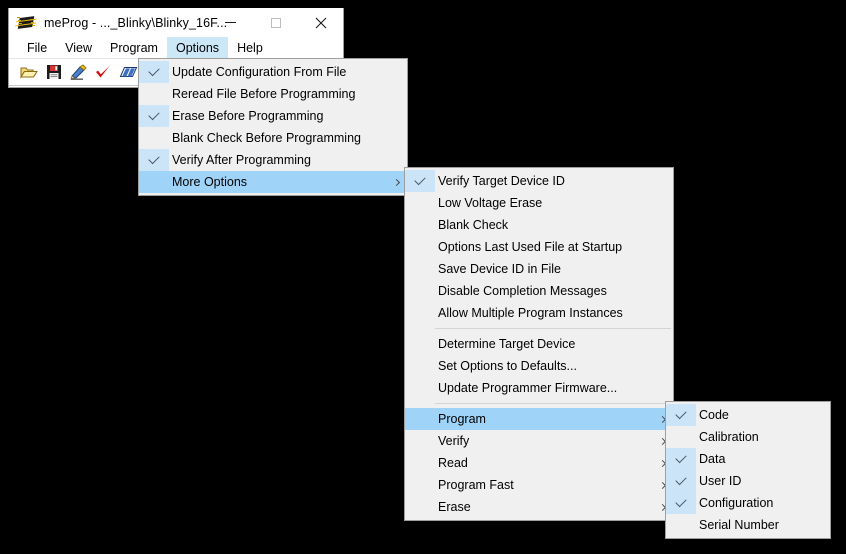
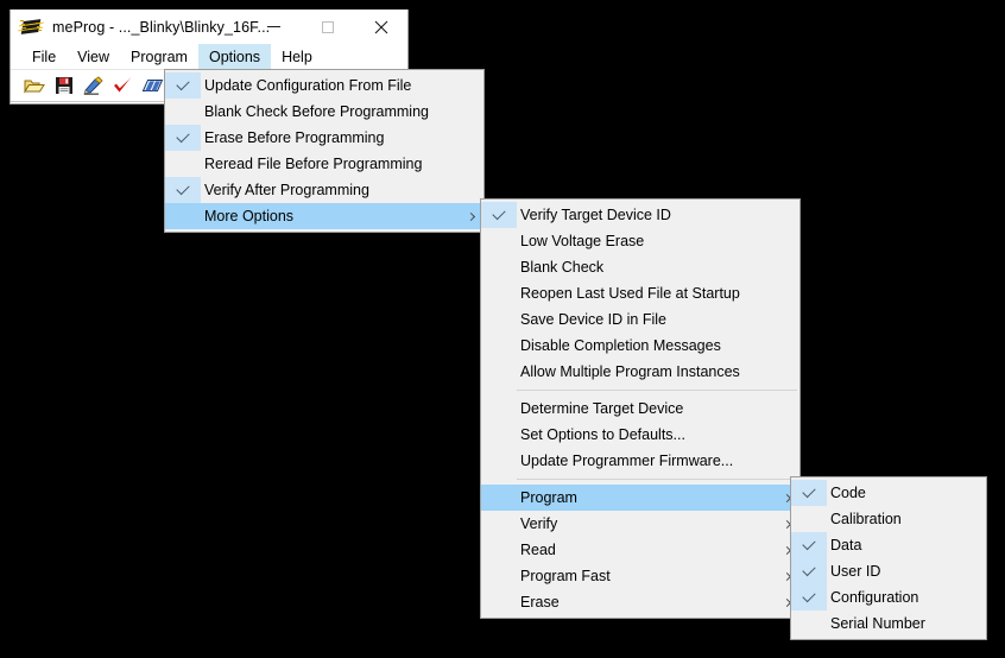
  meProg - ..._Blinky\Blinky_16F..
  File
  View
  Program
  Options
  Help
  Update Configuration From File
- Reread File Before Programming
+ Blank Check Before Programming
  Erase Before Programming
- Blank Check Before Programming
+ Reread File Before Programming
  Verify After Programming
  More Options
  Verify Target Device ID
  Low Voltage Erase
  Blank Check
- Options Last Used File at Startup
+ Reopen Last Used File at Startup
  Save Device ID in File
  Disable Completion Messages
  Allow Multiple Program Instances
  Determine Target Device
  Set Options to Defaults...
  Update Programmer Firmware...
  Program
  Verify
  Read
  Program Fast
  Erase
  Code
  Calibration
  Data
  User ID
  Configuration
  Serial Number
